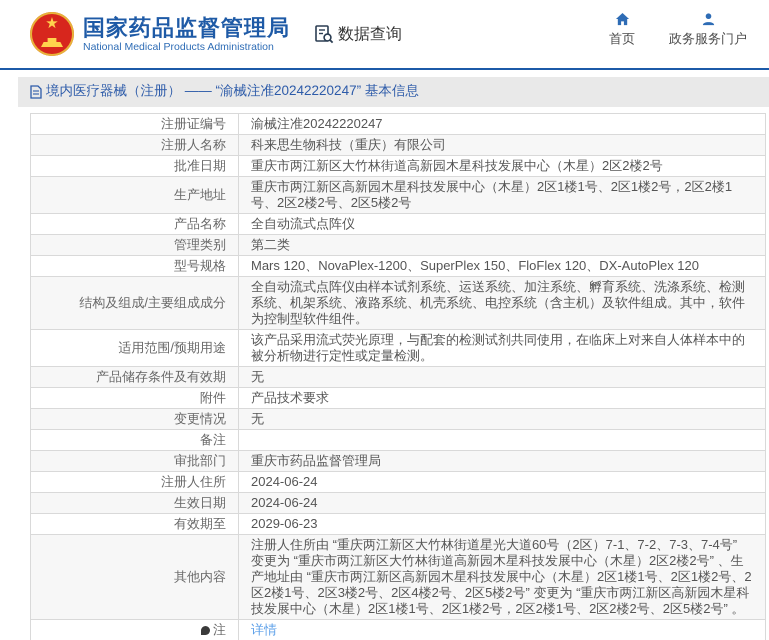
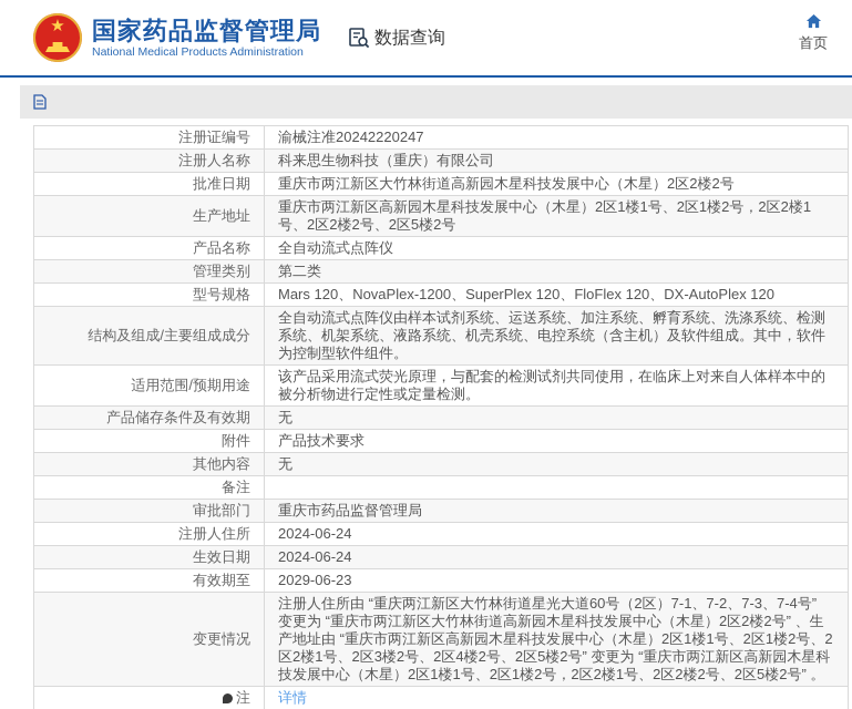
  ★
  国家药品监督管理局
  National Medical Products Administration
  数据查询
  首页
- 政务服务门户
- 境内医疗器械（注册） —— “渝械注准20242220247” 基本信息
  注册证编号	渝械注准20242220247
  注册人名称	科来思生物科技（重庆）有限公司
  批准日期	重庆市两江新区大竹林街道高新园木星科技发展中心（木星）2区2楼2号
  生产地址	重庆市两江新区高新园木星科技发展中心（木星）2区1楼1号、2区1楼2号，2区2楼1号、2区2楼2号、2区5楼2号
  产品名称	全自动流式点阵仪
  管理类别	第二类
- 型号规格	Mars 120、NovaPlex-1200、SuperPlex 150、FloFlex 120、DX-AutoPlex 120
+ 型号规格	Mars 120、NovaPlex-1200、SuperPlex 120、FloFlex 120、DX-AutoPlex 120
  结构及组成/主要组成成分	全自动流式点阵仪由样本试剂系统、运送系统、加注系统、孵育系统、洗涤系统、检测系统、机架系统、液路系统、机壳系统、电控系统（含主机）及软件组成。其中，软件为控制型软件组件。
  适用范围/预期用途	该产品采用流式荧光原理，与配套的检测试剂共同使用，在临床上对来自人体样本中的被分析物进行定性或定量检测。
  产品储存条件及有效期	无
  附件	产品技术要求
- 变更情况	无
+ 其他内容	无
  备注
  审批部门	重庆市药品监督管理局
  注册人住所	2024-06-24
  生效日期	2024-06-24
  有效期至	2029-06-23
- 其他内容	注册人住所由 “重庆两江新区大竹林街道星光大道60号（2区）7-1、7-2、7-3、7-4号” 变更为 “重庆市两江新区大竹林街道高新园木星科技发展中心（木星）2区2楼2号” 、生产地址由 “重庆市两江新区高新园木星科技发展中心（木星）2区1楼1号、2区1楼2号、2区2楼1号、2区3楼2号、2区4楼2号、2区5楼2号” 变更为 “重庆市两江新区高新园木星科技发展中心（木星）2区1楼1号、2区1楼2号，2区2楼1号、2区2楼2号、2区5楼2号” 。
+ 变更情况	注册人住所由 “重庆两江新区大竹林街道星光大道60号（2区）7-1、7-2、7-3、7-4号” 变更为 “重庆市两江新区大竹林街道高新园木星科技发展中心（木星）2区2楼2号” 、生产地址由 “重庆市两江新区高新园木星科技发展中心（木星）2区1楼1号、2区1楼2号、2区2楼1号、2区3楼2号、2区4楼2号、2区5楼2号” 变更为 “重庆市两江新区高新园木星科技发展中心（木星）2区1楼1号、2区1楼2号，2区2楼1号、2区2楼2号、2区5楼2号” 。
  注	详情
